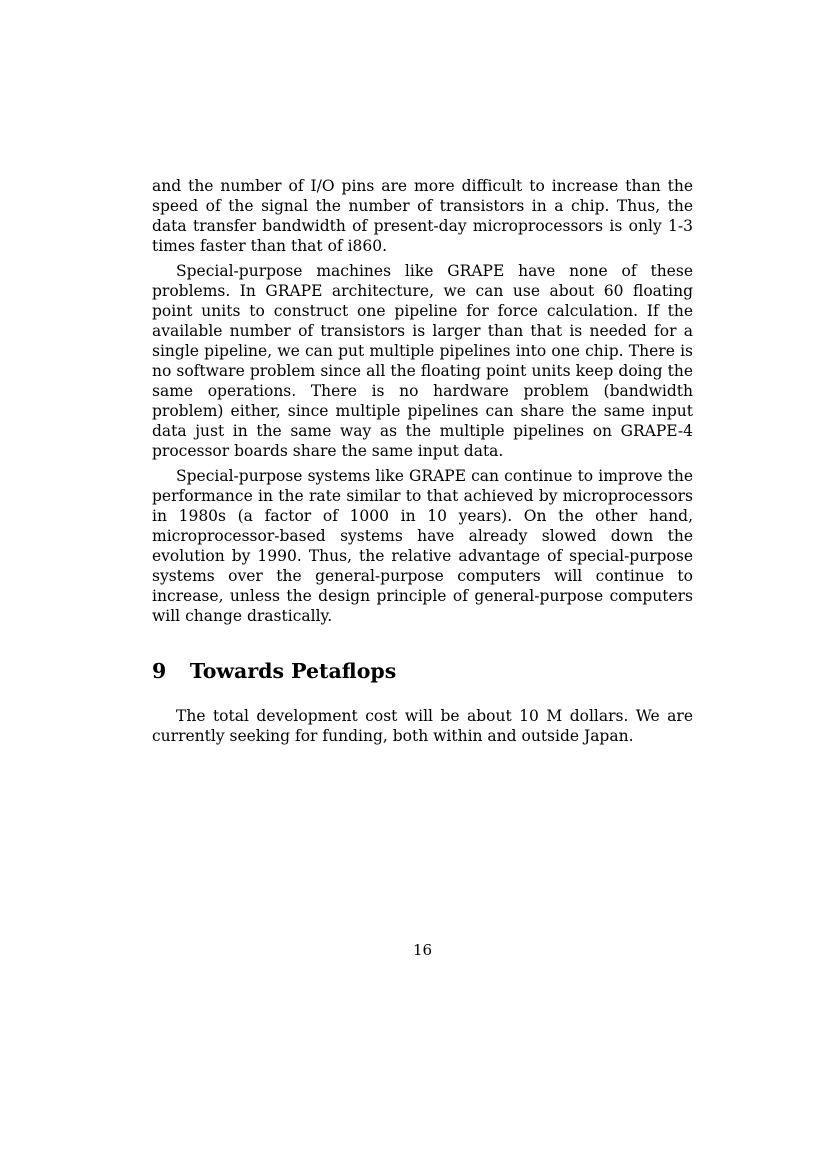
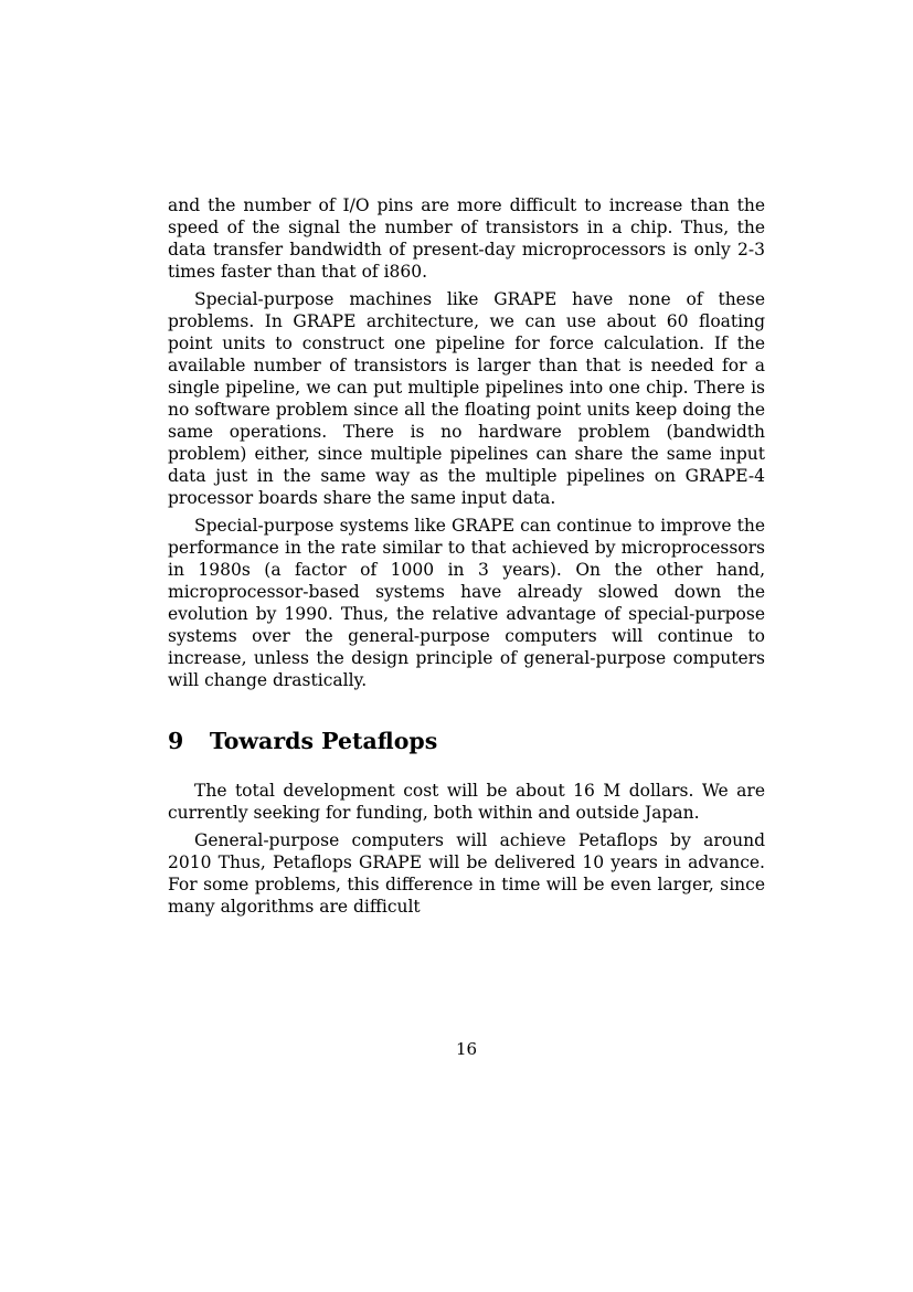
- and the number of I/O pins are more difficult to increase than the speed of the signal the number of transistors in a chip. Thus, the data transfer bandwidth of present-day microprocessors is only 1-3 times faster than that of i860.
+ and the number of I/O pins are more difficult to increase than the speed of the signal the number of transistors in a chip. Thus, the data transfer bandwidth of present-day microprocessors is only 2-3 times faster than that of i860.
  Special-purpose machines like GRAPE have none of these problems. In GRAPE architecture, we can use about 60 floating point units to construct one pipeline for force calculation. If the available number of transistors is larger than that is needed for a single pipeline, we can put multiple pipelines into one chip. There is no software problem since all the floating point units keep doing the same operations. There is no hardware problem (bandwidth problem) either, since multiple pipelines can share the same input data just in the same way as the multiple pipelines on GRAPE-4 processor boards share the same input data.
- Special-purpose systems like GRAPE can continue to improve the performance in the rate similar to that achieved by microprocessors in 1980s (a factor of 1000 in 10 years). On the other hand, microprocessor-based systems have already slowed down the evolution by 1990. Thus, the relative advantage of special-purpose systems over the general-purpose computers will continue to increase, unless the design principle of general-purpose computers will change drastically.
+ Special-purpose systems like GRAPE can continue to improve the performance in the rate similar to that achieved by microprocessors in 1980s (a factor of 1000 in 3 years). On the other hand, microprocessor-based systems have already slowed down the evolution by 1990. Thus, the relative advantage of special-purpose systems over the general-purpose computers will continue to increase, unless the design principle of general-purpose computers will change drastically.
  9 Towards Petaflops
- The total development cost will be about 10 M dollars. We are currently seeking for funding, both within and outside Japan.
+ The total development cost will be about 16 M dollars. We are currently seeking for funding, both within and outside Japan.
+ General-purpose computers will achieve Petaflops by around 2010 Thus, Petaflops GRAPE will be delivered 10 years in advance. For some problems, this difference in time will be even larger, since many algorithms are difficult
  16
